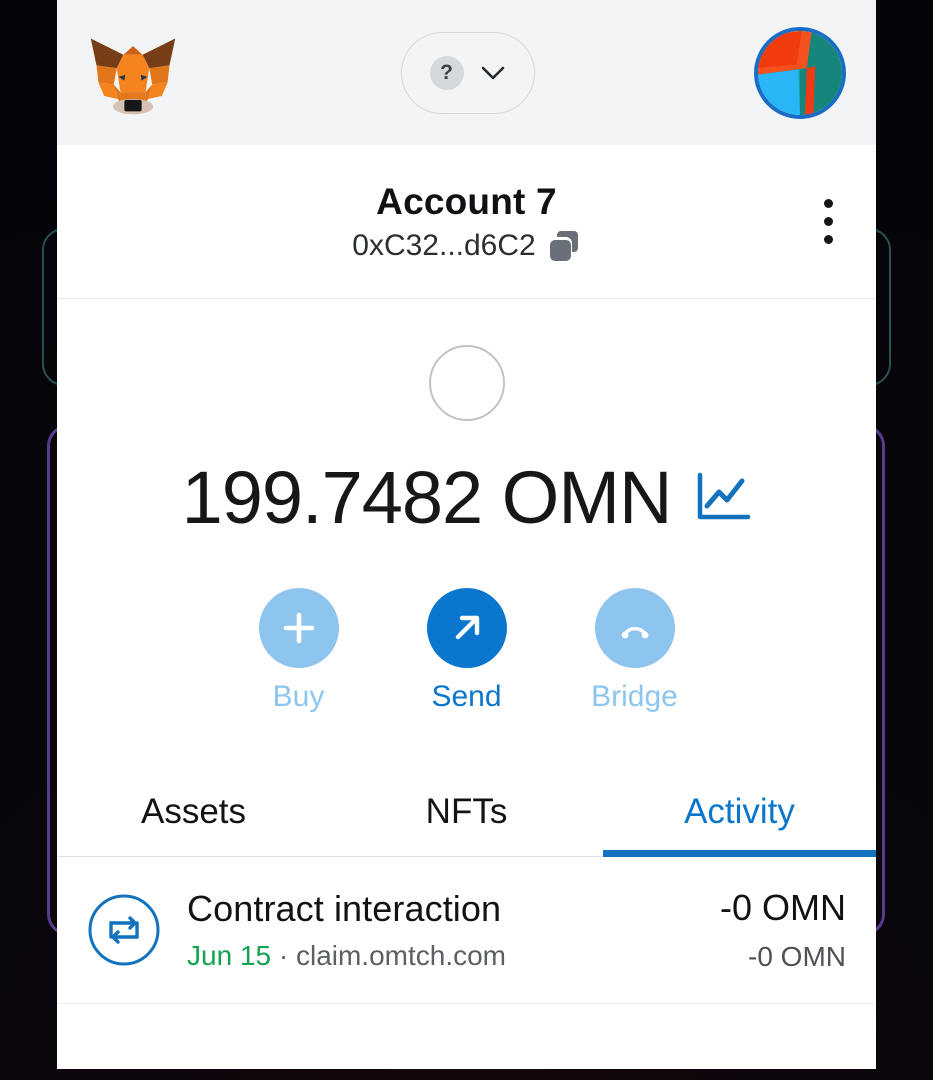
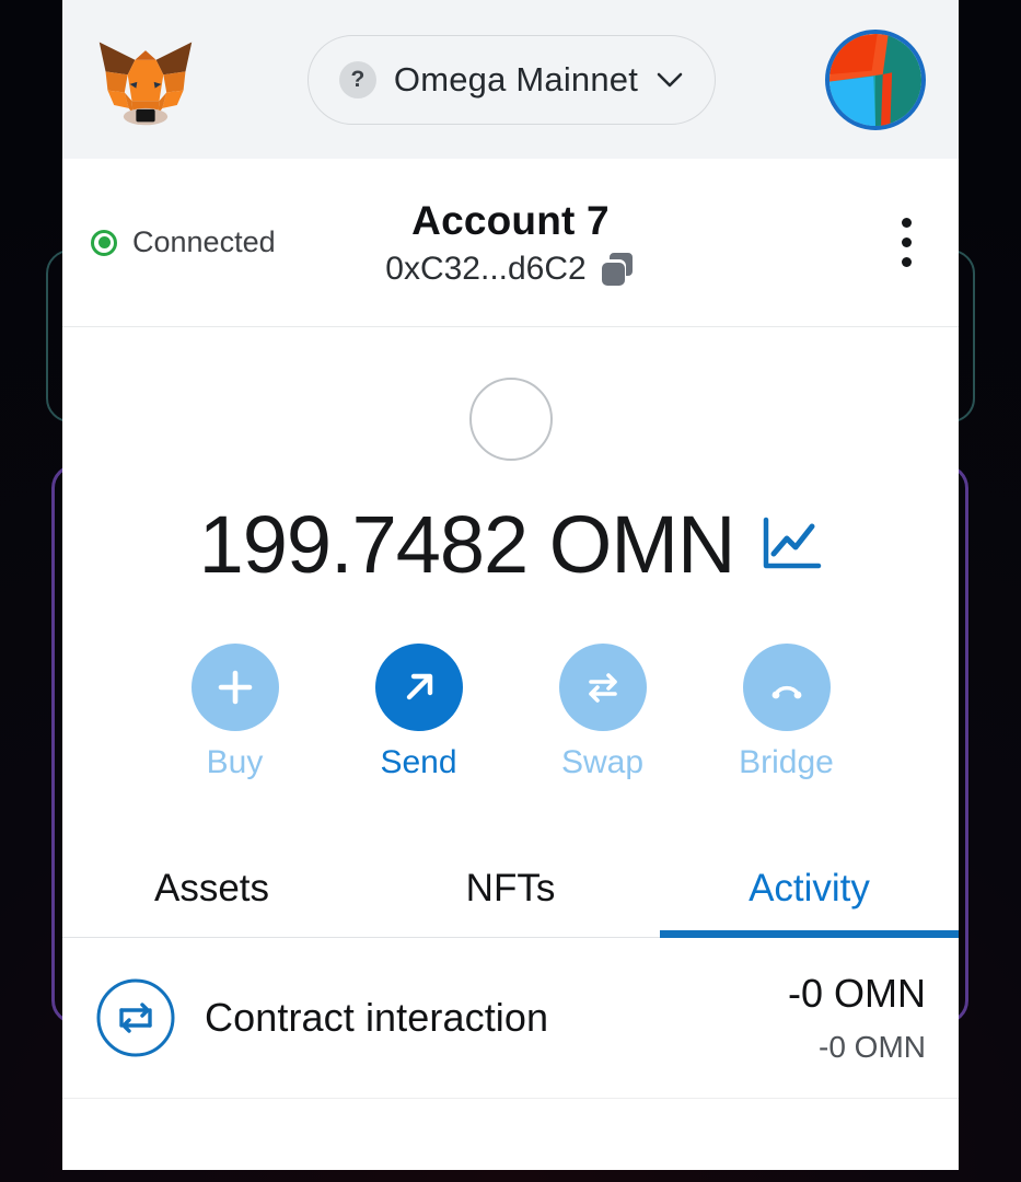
  ?
+ Omega Mainnet
+ Connected
  Account 7
  0xC32...d6C2
  199.7482 OMN
  Buy
  Send
+ Swap
  Bridge
  Assets
  NFTs
  Activity
  Contract interaction
- Jun 15 · claim.omtch.com
  -0 OMN
  -0 OMN
